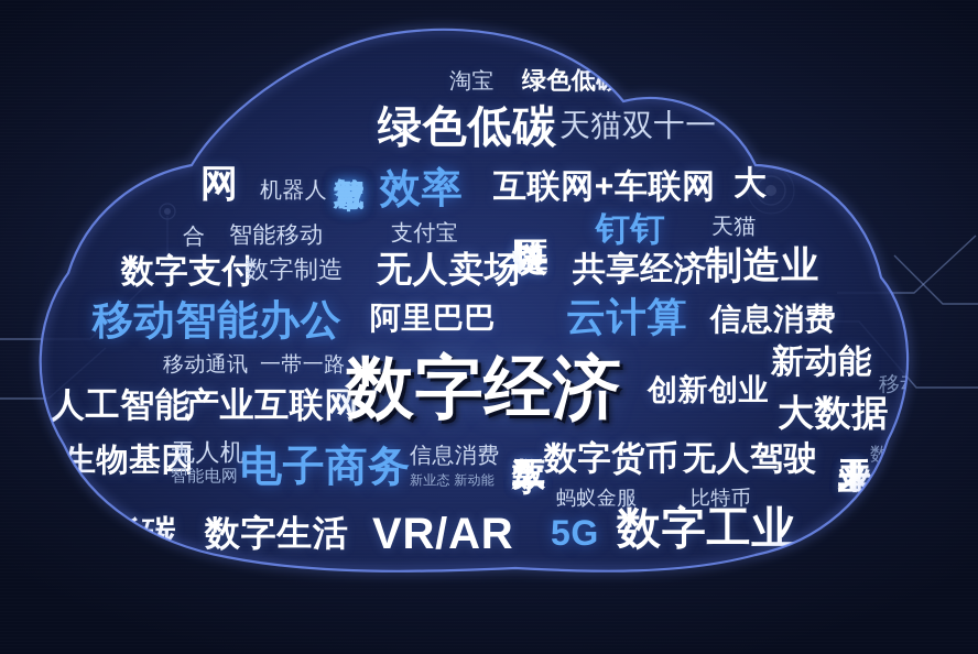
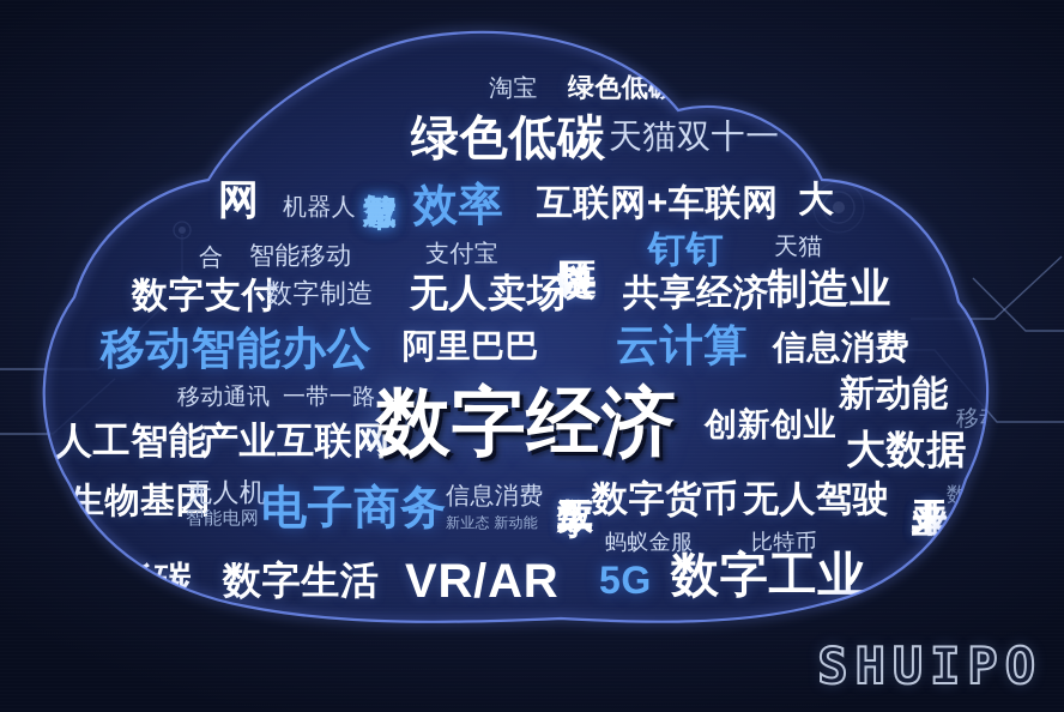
+ SHUIPO
